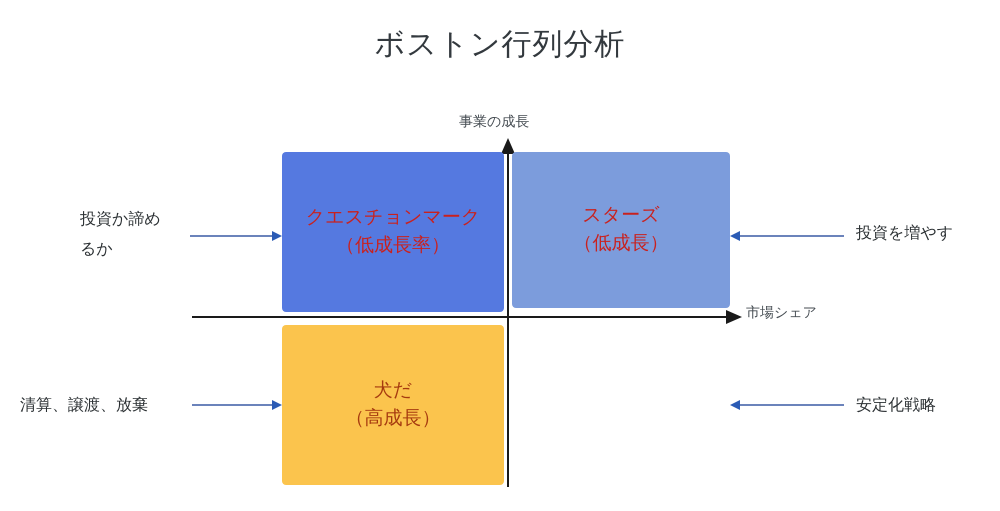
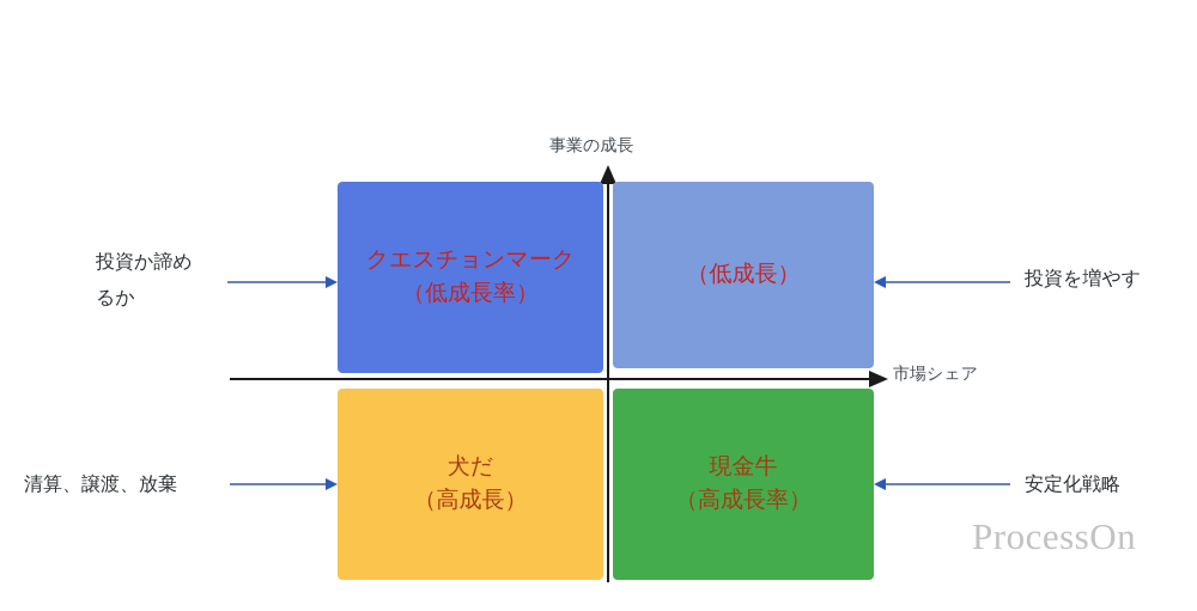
- ボストン行列分析
  事業の成長
  市場シェア
  クエスチョンマーク
  （低成長率）
- スターズ
  （低成長）
  犬だ
  （高成長）
+ 現金牛
+ （高成長率）
  投資か諦め
  るか
  投資を増やす
  清算、譲渡、放棄
  安定化戦略
+ ProcessOn
